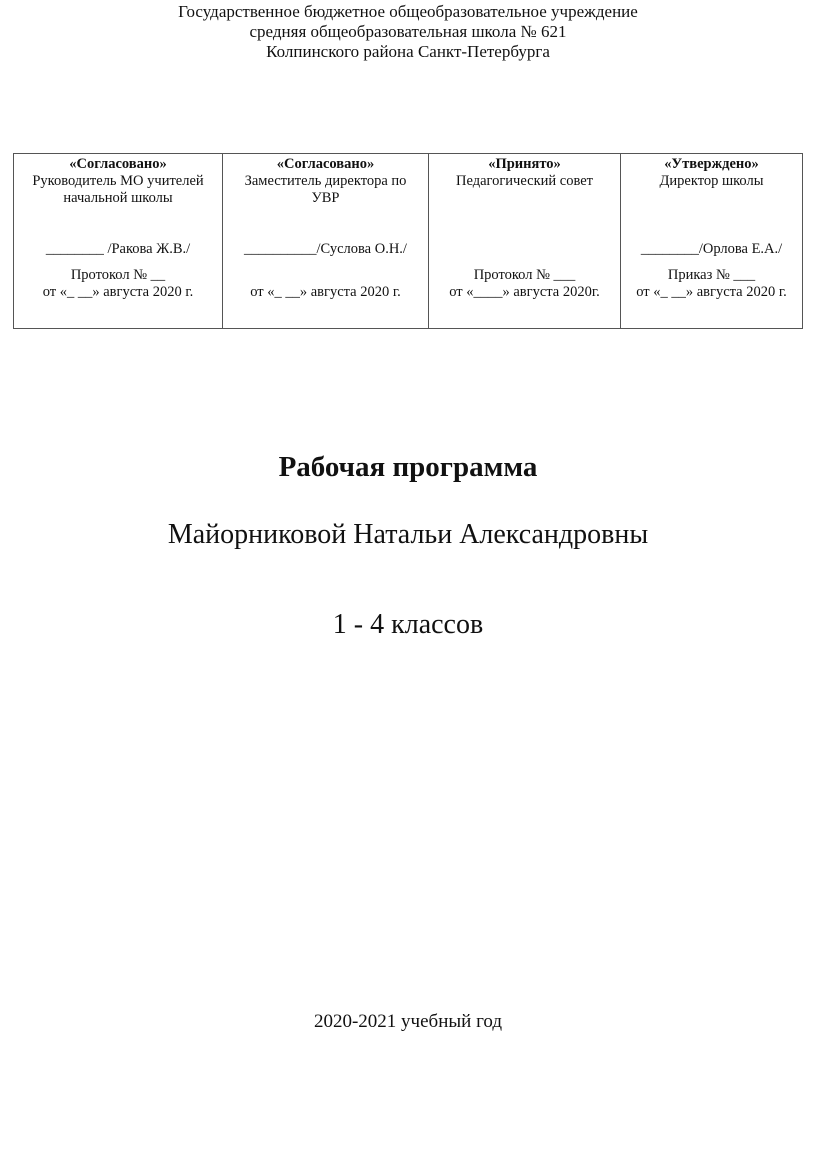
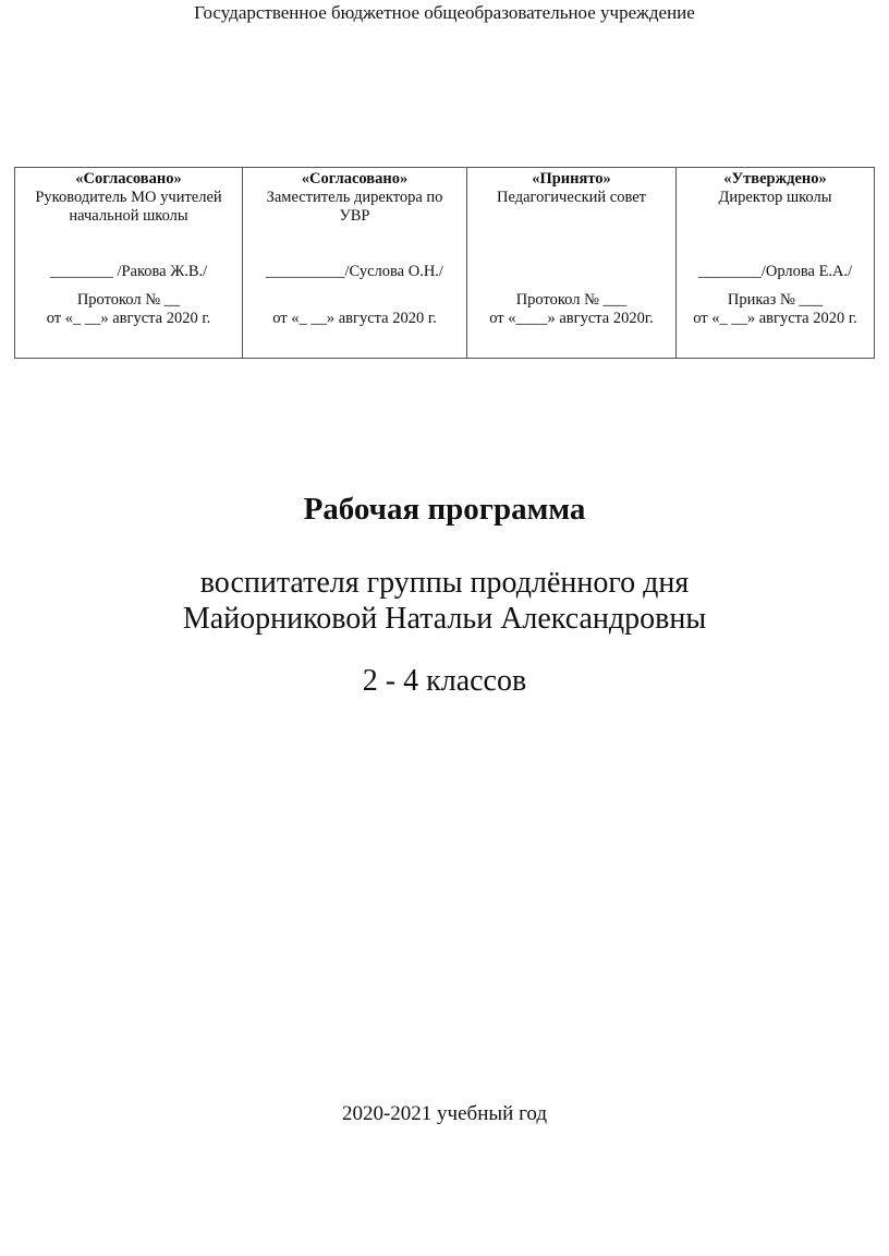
  Государственное бюджетное общеобразовательное учреждение
- средняя общеобразовательная школа № 621
- Колпинского района Санкт-Петербурга
  «Согласовано» Руководитель МО учителей начальной школы ________ /Ракова Ж.В./ Протокол № __ от «_ __» августа 2020 г.	«Согласовано» Заместитель директора по УВР __________/Суслова О.Н./ от «_ __» августа 2020 г.	«Принято» Педагогический совет Протокол № ___ от «____» августа 2020г.	«Утверждено» Директор школы ________/Орлова Е.А./ Приказ № ___ от «_ __» августа 2020 г.
  Рабочая программа
+ воспитателя группы продлённого дня
  Майорниковой Натальи Александровны
- 1 - 4 классов
+ 2 - 4 классов
  2020-2021 учебный год
